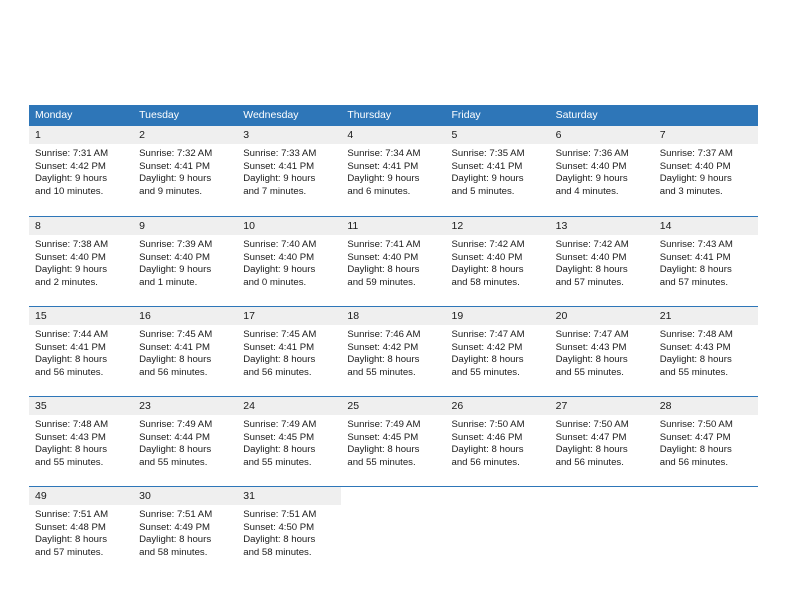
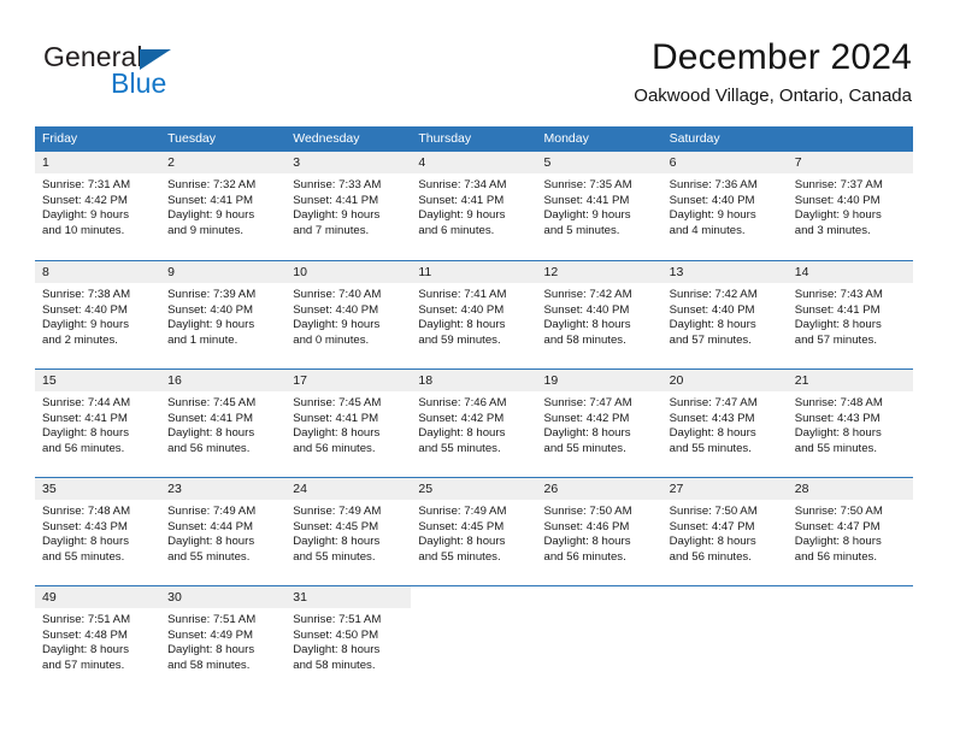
+ General
+ Blue
+ December 2024
+ Oakwood Village, Ontario, Canada
- Monday
+ Friday
  Tuesday
  Wednesday
  Thursday
- Friday
+ Monday
  Saturday
  1
  Sunrise: 7:31 AM
  Sunset: 4:42 PM
  Daylight: 9 hours
  and 10 minutes.
  2
  Sunrise: 7:32 AM
  Sunset: 4:41 PM
  Daylight: 9 hours
  and 9 minutes.
  3
  Sunrise: 7:33 AM
  Sunset: 4:41 PM
  Daylight: 9 hours
  and 7 minutes.
  4
  Sunrise: 7:34 AM
  Sunset: 4:41 PM
  Daylight: 9 hours
  and 6 minutes.
  5
  Sunrise: 7:35 AM
  Sunset: 4:41 PM
  Daylight: 9 hours
  and 5 minutes.
  6
  Sunrise: 7:36 AM
  Sunset: 4:40 PM
  Daylight: 9 hours
  and 4 minutes.
  7
  Sunrise: 7:37 AM
  Sunset: 4:40 PM
  Daylight: 9 hours
  and 3 minutes.
  8
  Sunrise: 7:38 AM
  Sunset: 4:40 PM
  Daylight: 9 hours
  and 2 minutes.
  9
  Sunrise: 7:39 AM
  Sunset: 4:40 PM
  Daylight: 9 hours
  and 1 minute.
  10
  Sunrise: 7:40 AM
  Sunset: 4:40 PM
  Daylight: 9 hours
  and 0 minutes.
  11
  Sunrise: 7:41 AM
  Sunset: 4:40 PM
  Daylight: 8 hours
  and 59 minutes.
  12
  Sunrise: 7:42 AM
  Sunset: 4:40 PM
  Daylight: 8 hours
  and 58 minutes.
  13
  Sunrise: 7:42 AM
  Sunset: 4:40 PM
  Daylight: 8 hours
  and 57 minutes.
  14
  Sunrise: 7:43 AM
  Sunset: 4:41 PM
  Daylight: 8 hours
  and 57 minutes.
  15
  Sunrise: 7:44 AM
  Sunset: 4:41 PM
  Daylight: 8 hours
  and 56 minutes.
  16
  Sunrise: 7:45 AM
  Sunset: 4:41 PM
  Daylight: 8 hours
  and 56 minutes.
  17
  Sunrise: 7:45 AM
  Sunset: 4:41 PM
  Daylight: 8 hours
  and 56 minutes.
  18
  Sunrise: 7:46 AM
  Sunset: 4:42 PM
  Daylight: 8 hours
  and 55 minutes.
  19
  Sunrise: 7:47 AM
  Sunset: 4:42 PM
  Daylight: 8 hours
  and 55 minutes.
  20
  Sunrise: 7:47 AM
  Sunset: 4:43 PM
  Daylight: 8 hours
  and 55 minutes.
  21
  Sunrise: 7:48 AM
  Sunset: 4:43 PM
  Daylight: 8 hours
  and 55 minutes.
  35
  Sunrise: 7:48 AM
  Sunset: 4:43 PM
  Daylight: 8 hours
  and 55 minutes.
  23
  Sunrise: 7:49 AM
  Sunset: 4:44 PM
  Daylight: 8 hours
  and 55 minutes.
  24
  Sunrise: 7:49 AM
  Sunset: 4:45 PM
  Daylight: 8 hours
  and 55 minutes.
  25
  Sunrise: 7:49 AM
  Sunset: 4:45 PM
  Daylight: 8 hours
  and 55 minutes.
  26
  Sunrise: 7:50 AM
  Sunset: 4:46 PM
  Daylight: 8 hours
  and 56 minutes.
  27
  Sunrise: 7:50 AM
  Sunset: 4:47 PM
  Daylight: 8 hours
  and 56 minutes.
  28
  Sunrise: 7:50 AM
  Sunset: 4:47 PM
  Daylight: 8 hours
  and 56 minutes.
  49
  Sunrise: 7:51 AM
  Sunset: 4:48 PM
  Daylight: 8 hours
  and 57 minutes.
  30
  Sunrise: 7:51 AM
  Sunset: 4:49 PM
  Daylight: 8 hours
  and 58 minutes.
  31
  Sunrise: 7:51 AM
  Sunset: 4:50 PM
  Daylight: 8 hours
  and 58 minutes.
